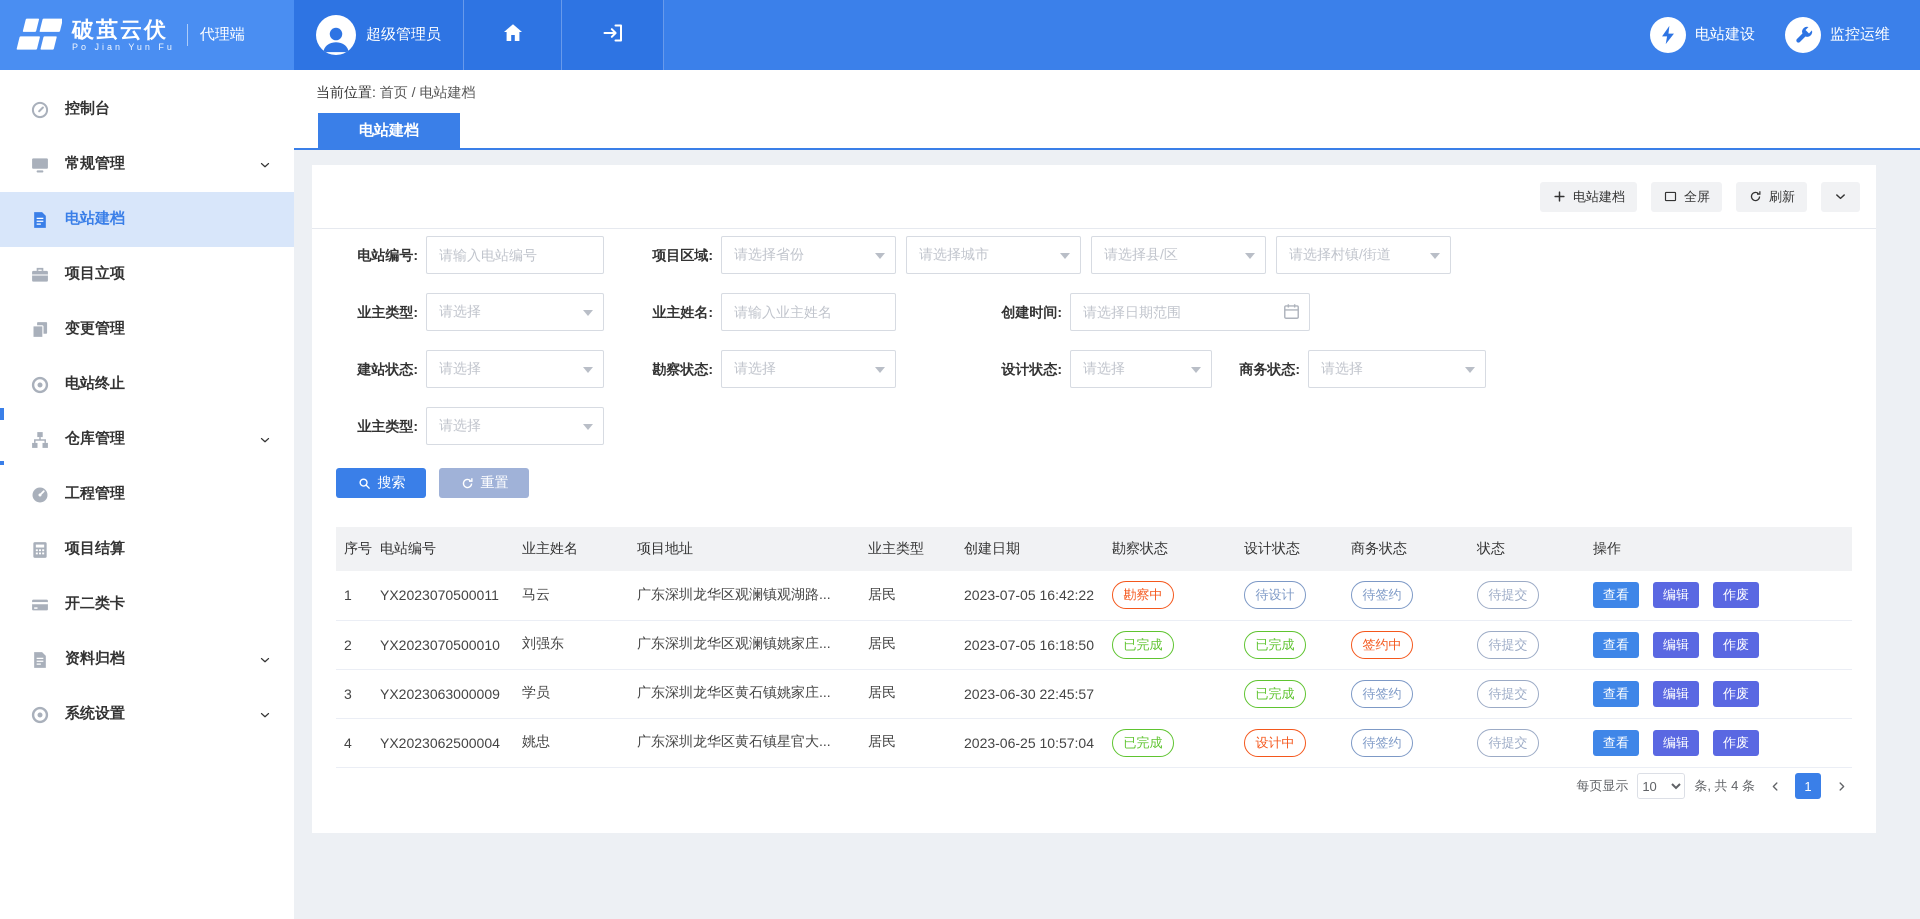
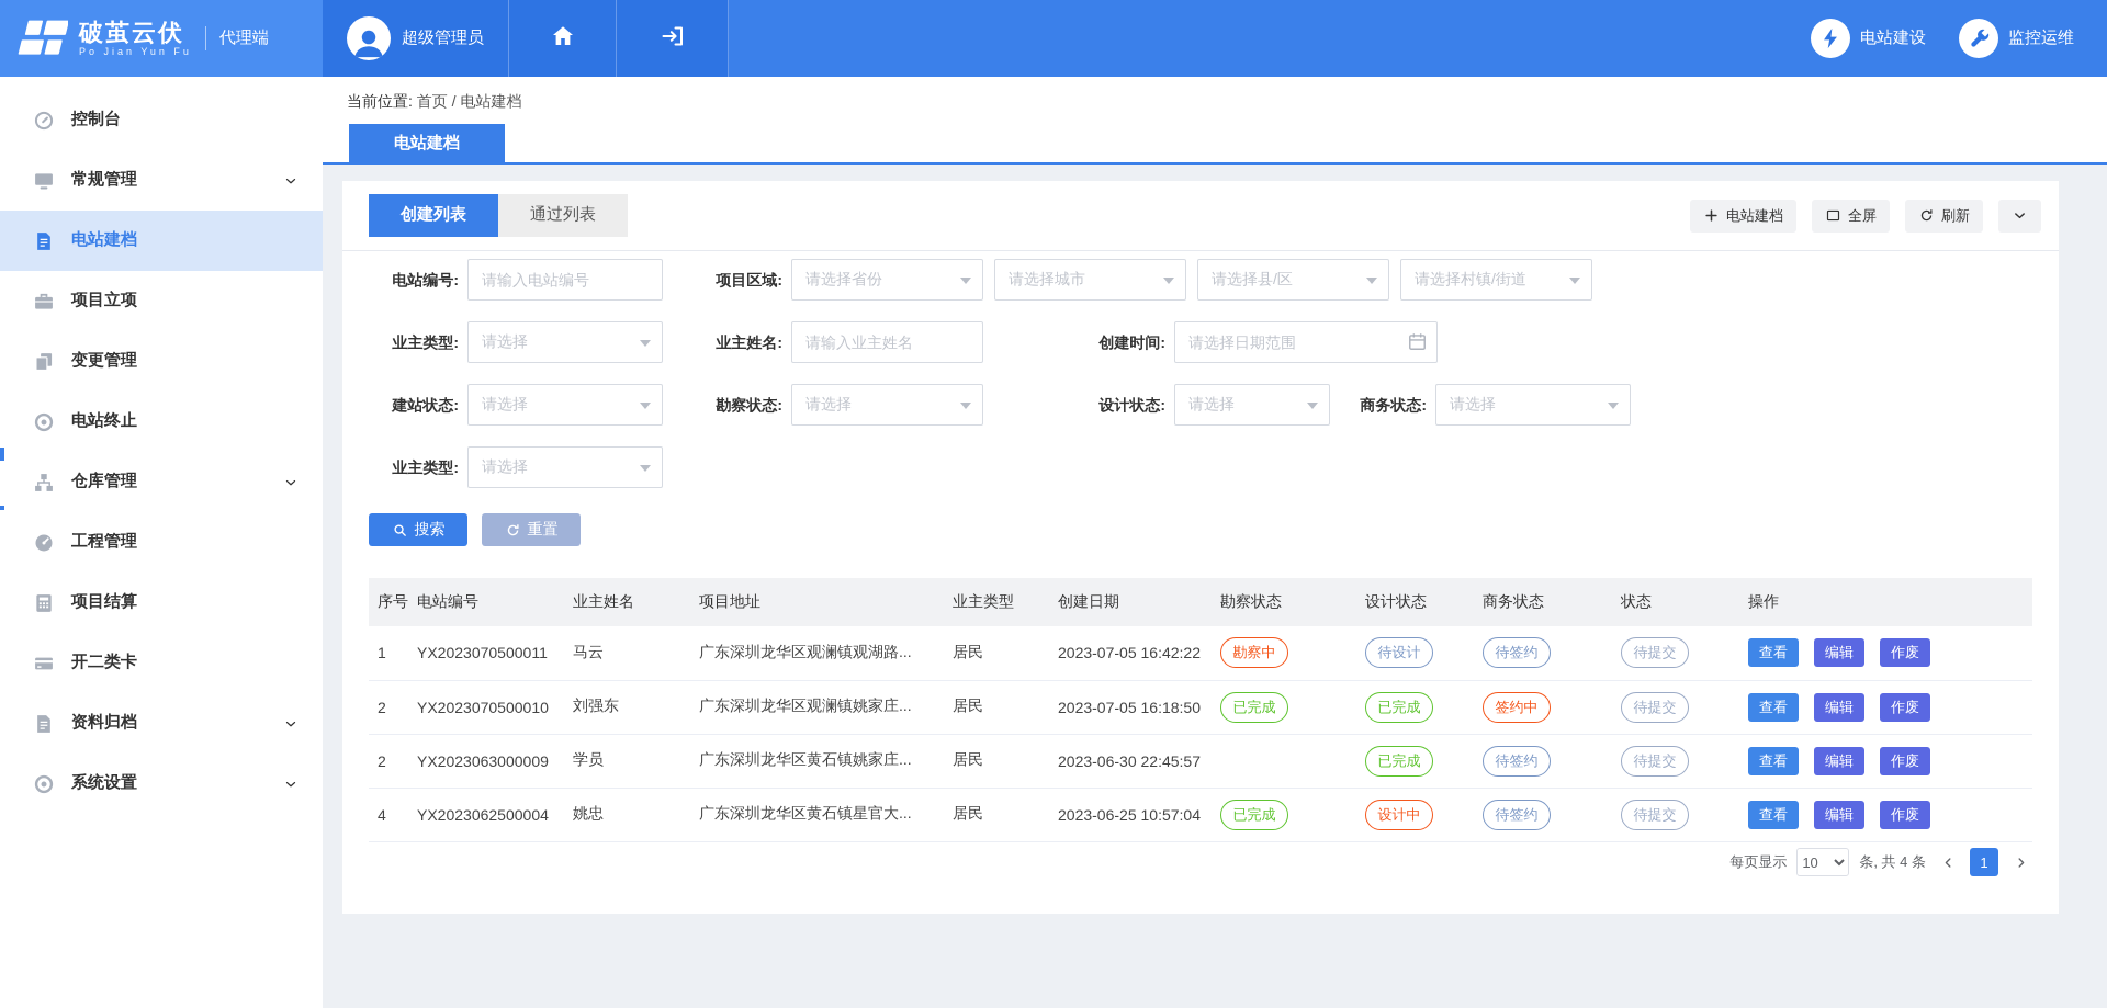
  破茧云伏
  Po Jian Yun Fu
  代理端
  超级管理员
  电站建设
  监控运维
  控制台
  常规管理
  电站建档
  项目立项
  变更管理
  电站终止
  仓库管理
  工程管理
  项目结算
  开二类卡
  资料归档
  系统设置
  当前位置: 首页 / 电站建档
  电站建档
+ 创建列表
+ 通过列表
  电站建档
  全屏
  刷新
  电站编号:
  请输入电站编号
  项目区域:
  请选择省份
  请选择城市
  请选择县/区
  请选择村镇/街道
  业主类型:
  请选择
  业主姓名:
  请输入业主姓名
  创建时间:
  请选择日期范围
  建站状态:
  请选择
  勘察状态:
  请选择
  设计状态:
  请选择
  商务状态:
  请选择
  业主类型:
  请选择
  搜索
  重置
  序号	电站编号	业主姓名	项目地址	业主类型	创建日期	勘察状态	设计状态	商务状态	状态	操作
  1	YX2023070500011	马云	广东深圳龙华区观澜镇观湖路...	居民	2023-07-05 16:42:22	勘察中	待设计	待签约	待提交	查看 编辑 作废
  2	YX2023070500010	刘强东	广东深圳龙华区观澜镇姚家庄...	居民	2023-07-05 16:18:50	已完成	已完成	签约中	待提交	查看 编辑 作废
- 3	YX2023063000009	学员	广东深圳龙华区黄石镇姚家庄...	居民	2023-06-30 22:45:57		已完成	待签约	待提交	查看 编辑 作废
+ 2	YX2023063000009	学员	广东深圳龙华区黄石镇姚家庄...	居民	2023-06-30 22:45:57		已完成	待签约	待提交	查看 编辑 作废
  4	YX2023062500004	姚忠	广东深圳龙华区黄石镇星官大...	居民	2023-06-25 10:57:04	已完成	设计中	待签约	待提交	查看 编辑 作废
  每页显示
  10
  条, 共 4 条
  1
